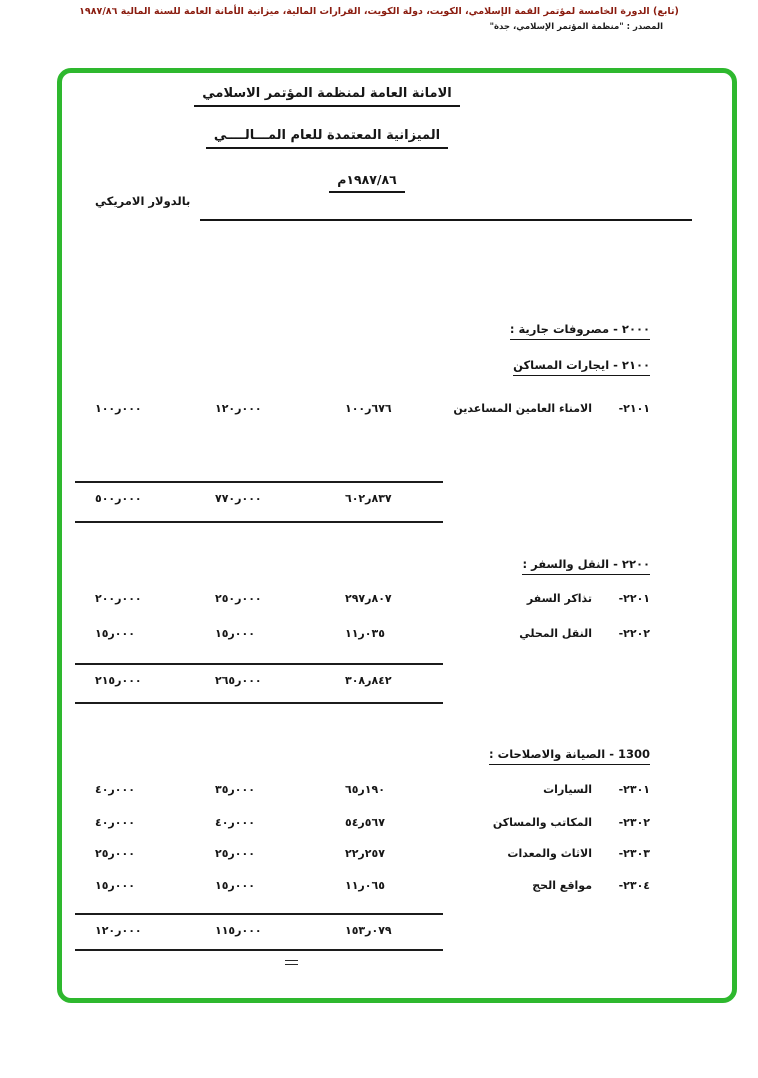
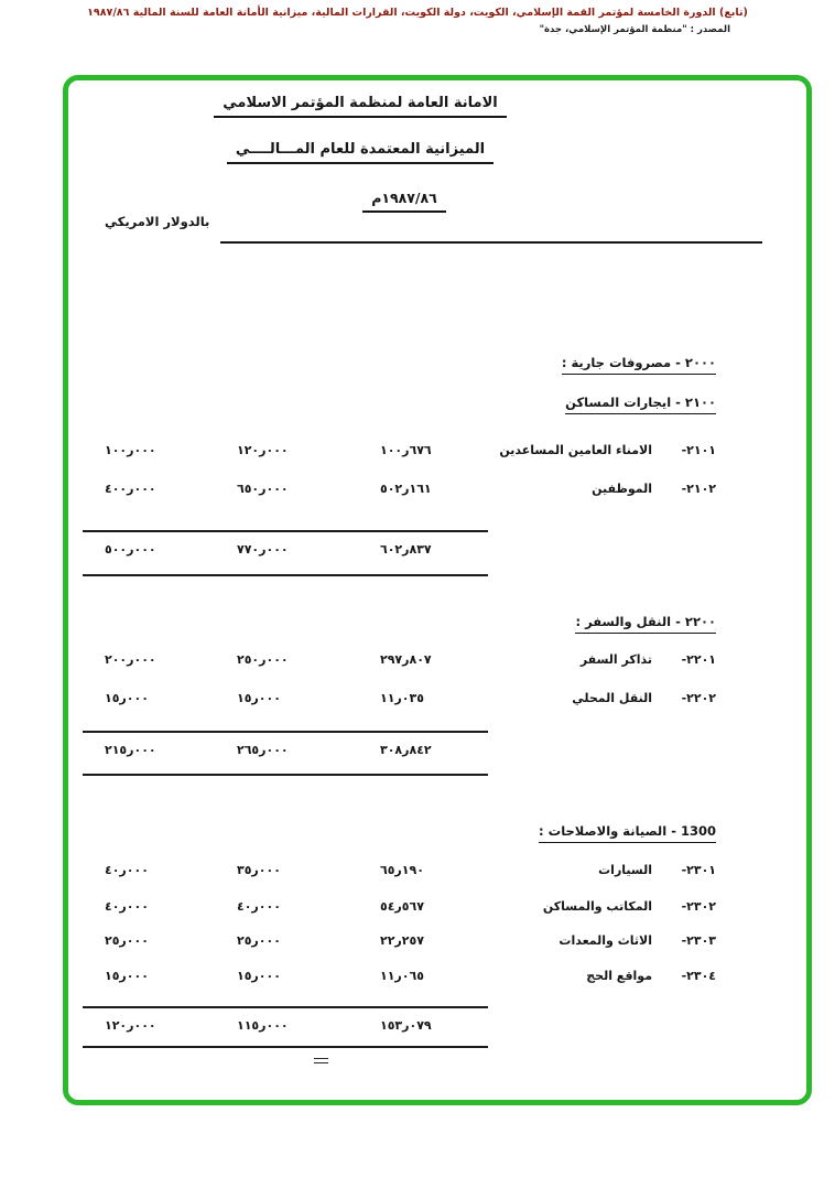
  (تابع) الدورة الخامسة لمؤتمر القمة الإسلامي، الكويت، دولة الكويت، القرارات المالية، ميزانية الأمانة العامة للسنة المالية ١٩٨٧/٨٦
  المصدر : "منظمة المؤتمر الإسلامي، جدة"
  الامانة العامة لمنظمة المؤتمر الاسلامي
  الميزانية المعتمدة للعام المـــالــــي
  ١٩٨٧/٨٦م
  بالدولار الامريكي
  ٢٠٠٠ - مصروفات جارية :
  ٢١٠٠ - ايجارات المساكن
  ٢١٠١-
  الامناء العامين المساعدين
  ١٠٠ر٦٧٦
  ١٢٠ر٠٠٠
  ١٠٠ر٠٠٠
+ ٢١٠٢-
+ الموظفين
+ ٥٠٢ر١٦١
+ ٦٥٠ر٠٠٠
+ ٤٠٠ر٠٠٠
  ٦٠٢ر٨٣٧
  ٧٧٠ر٠٠٠
  ٥٠٠ر٠٠٠
  ٢٢٠٠ - النقل والسفر :
  ٢٢٠١-
  تذاكر السفر
  ٢٩٧ر٨٠٧
  ٢٥٠ر٠٠٠
  ٢٠٠ر٠٠٠
  ٢٢٠٢-
  النقل المحلي
  ١١ر٠٣٥
  ١٥ر٠٠٠
  ١٥ر٠٠٠
  ٣٠٨ر٨٤٢
  ٢٦٥ر٠٠٠
  ٢١٥ر٠٠٠
  1300 - الصيانة والاصلاحات :
  ٢٣٠١-
  السيارات
  ٦٥ر١٩٠
  ٣٥ر٠٠٠
  ٤٠ر٠٠٠
  ٢٣٠٢-
  المكاتب والمساكن
  ٥٤ر٥٦٧
  ٤٠ر٠٠٠
  ٤٠ر٠٠٠
  ٢٣٠٣-
  الاثاث والمعدات
  ٢٢ر٢٥٧
  ٢٥ر٠٠٠
  ٢٥ر٠٠٠
  ٢٣٠٤-
  مواقع الحج
  ١١ر٠٦٥
  ١٥ر٠٠٠
  ١٥ر٠٠٠
  ١٥٣ر٠٧٩
  ١١٥ر٠٠٠
  ١٢٠ر٠٠٠
